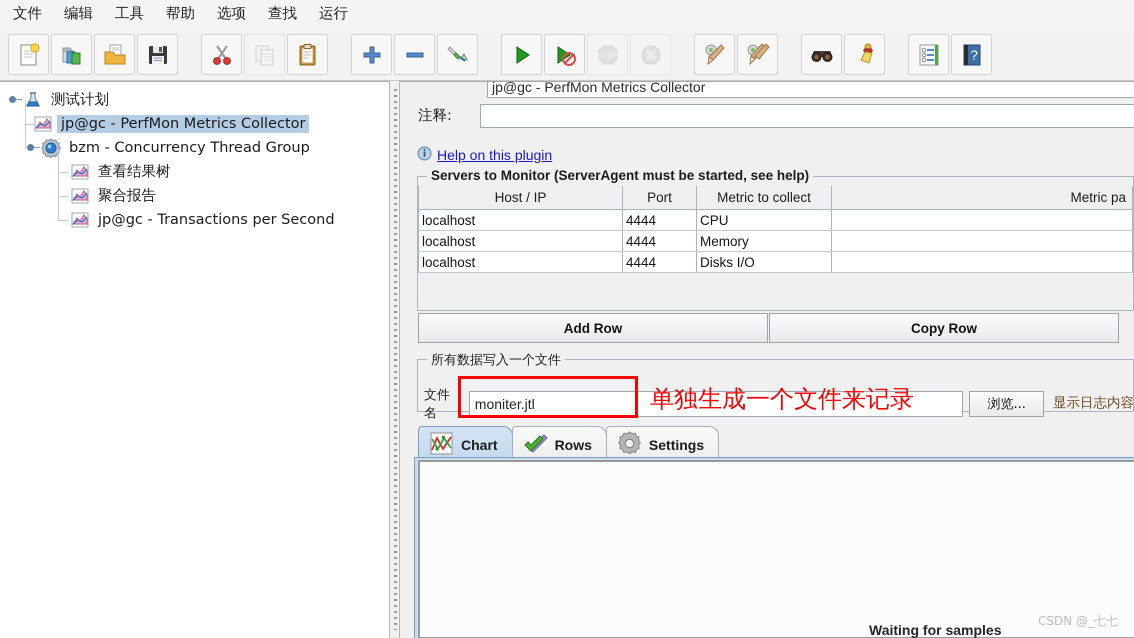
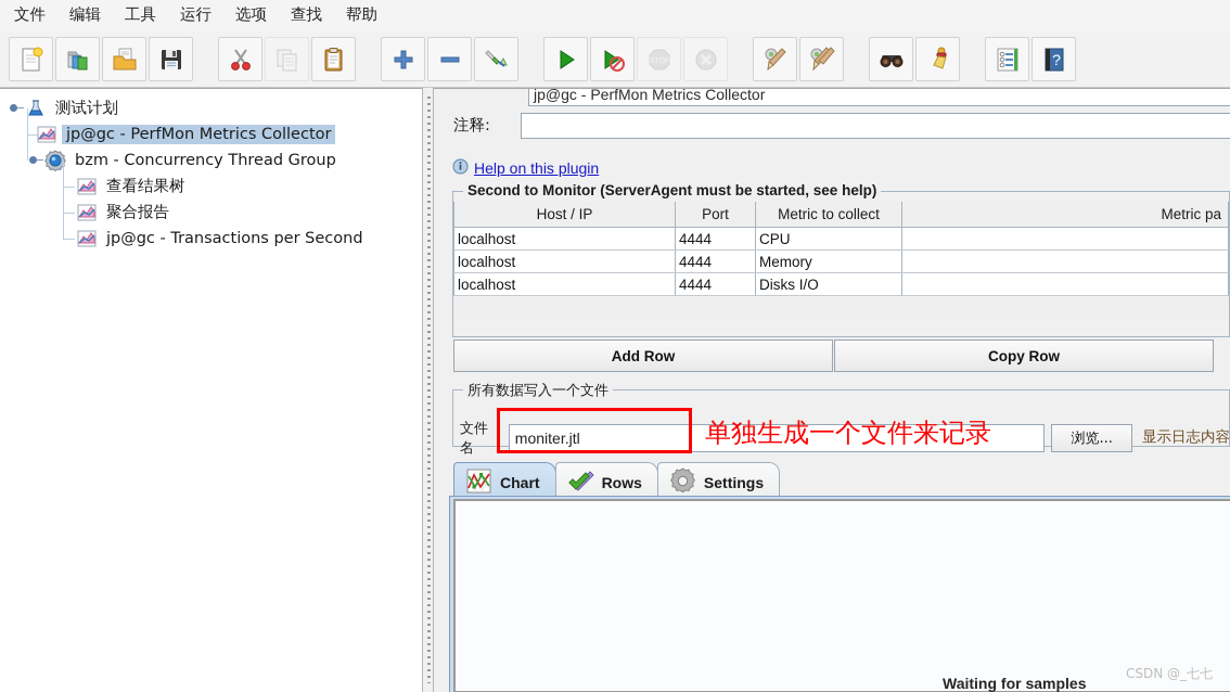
  文件
  编辑
  工具
- 帮助
+ 运行
  选项
  查找
- 运行
+ 帮助
  ?
  测试计划
  jp@gc - PerfMon Metrics Collector
  bzm - Concurrency Thread Group
  查看结果树
  聚合报告
  jp@gc - Transactions per Second
  jp@gc - PerfMon Metrics Collector
  注释:
  Help on this plugin
- Servers to Monitor (ServerAgent must be started, see help)
+ Second to Monitor (ServerAgent must be started, see help)
  Host / IP	Port	Metric to collect	Metric pa
  localhost	4444	CPU
  localhost	4444	Memory
  localhost	4444	Disks I/O
  Add Row
  Copy Row
  所有数据写入一个文件
  文件名
  moniter.jtl
  浏览...
  显示日志内容
  单独生成一个文件来记录
  Chart
  Rows
  Settings
  Waiting for samples
  CSDN @_七七
